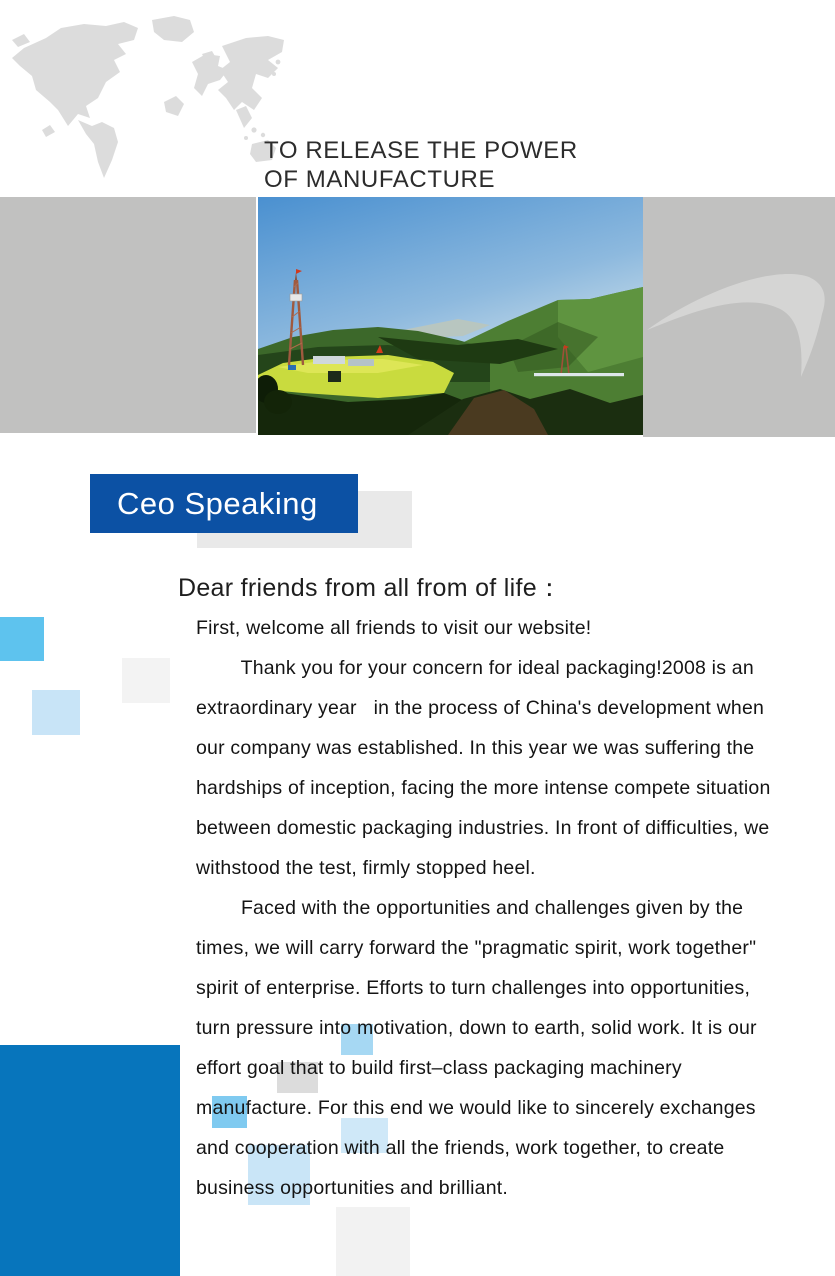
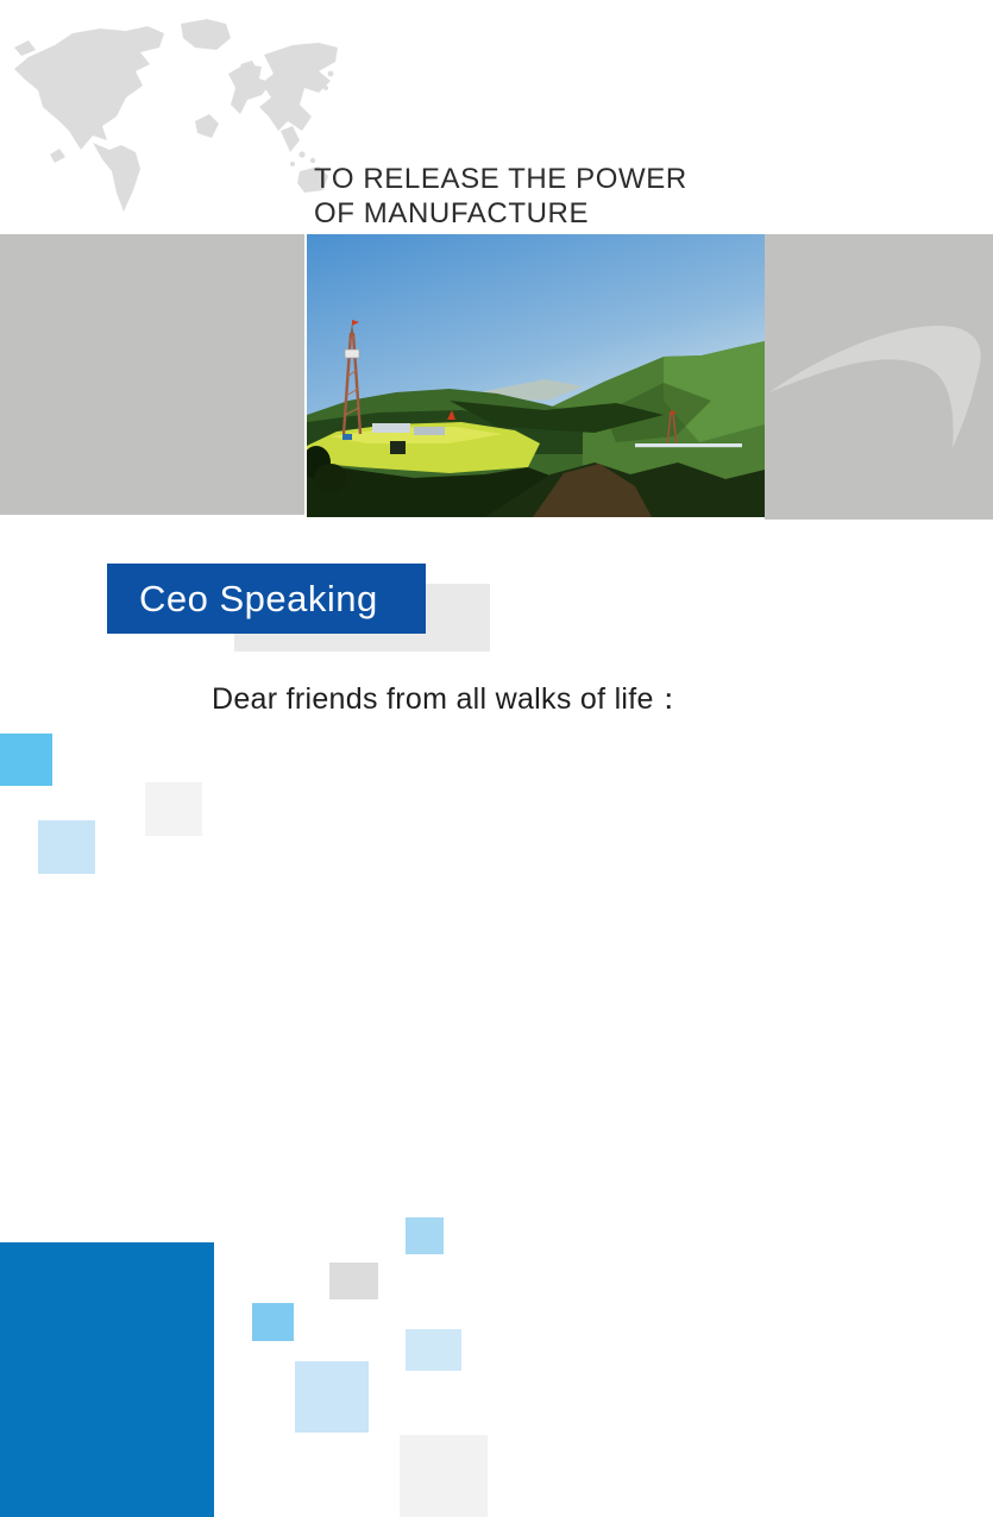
  TO RELEASE THE POWER
  OF MANUFACTURE
  Ceo Speaking
- Dear friends from all from of life：
+ Dear friends from all walks of life：
- First, welcome all friends to visit our website!
- Thank you for your concern for ideal packaging!2008 is an
- extraordinary year in the process of China's development when
- our company was established. In this year we was suffering the
- hardships of inception, facing the more intense compete situation
- between domestic packaging industries. In front of difficulties, we
- withstood the test, firmly stopped heel.
- Faced with the opportunities and challenges given by the
- times, we will carry forward the "pragmatic spirit, work together"
- spirit of enterprise. Efforts to turn challenges into opportunities,
- turn pressure into motivation, down to earth, solid work. It is our
- effort goal that to build first–class packaging machinery
- manufacture. For this end we would like to sincerely exchanges
- and cooperation with all the friends, work together, to create
- business opportunities and brilliant.
